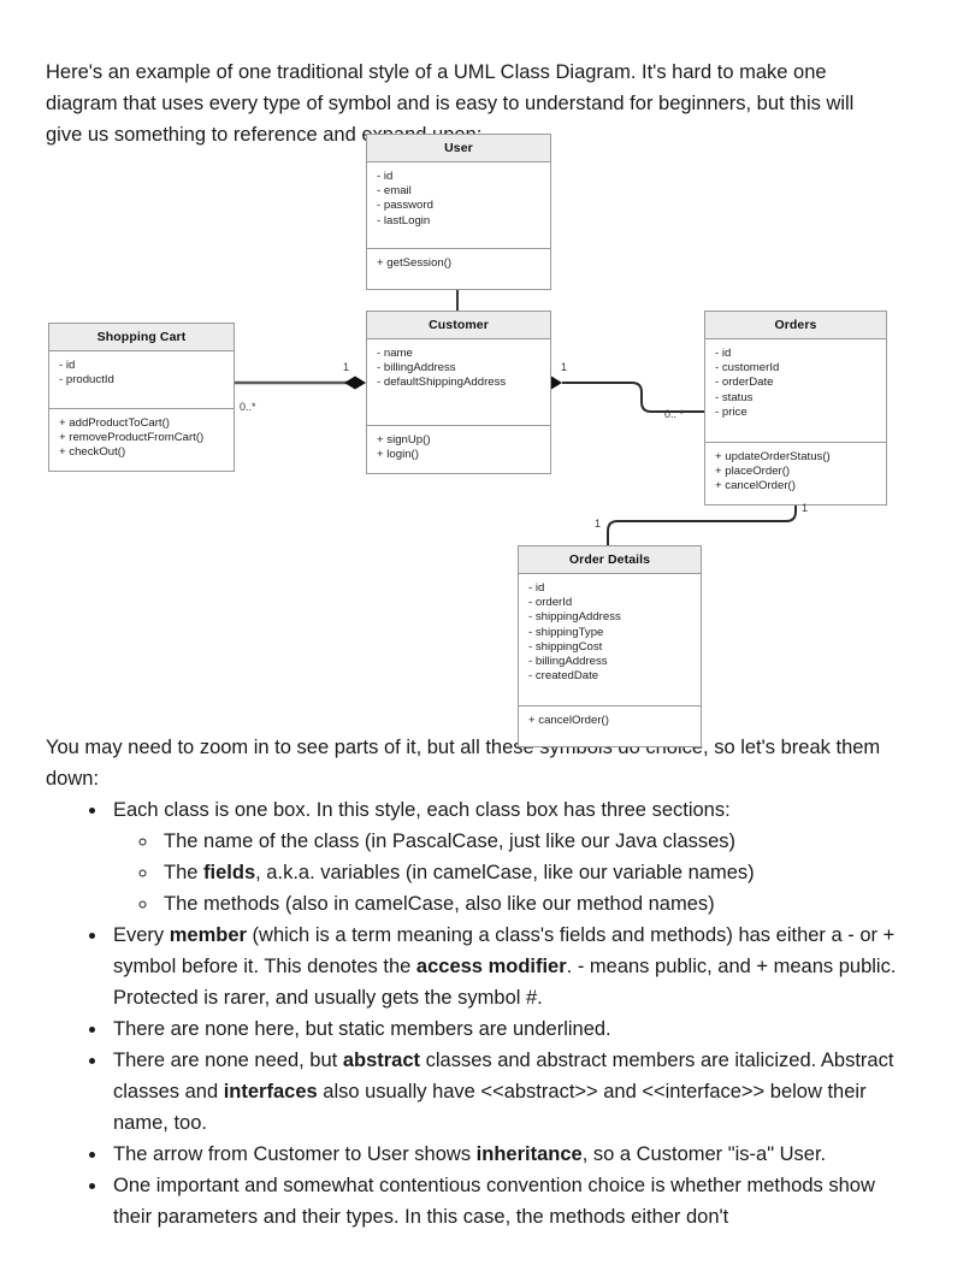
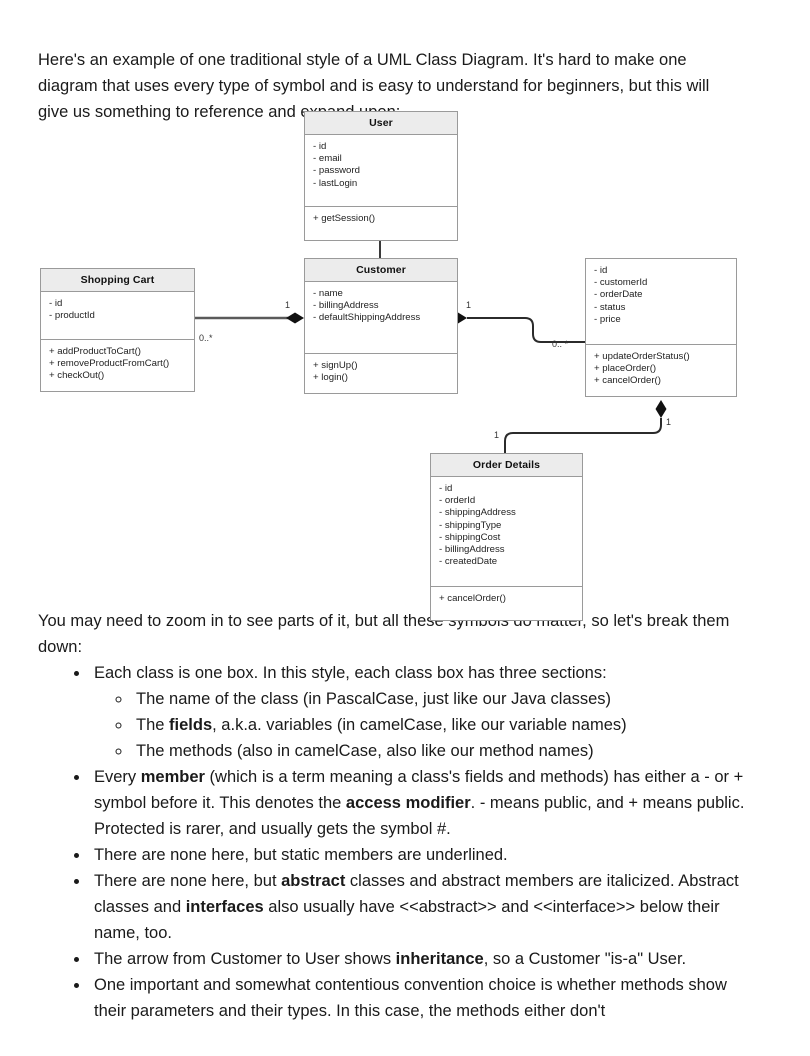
  Here's an example of one traditional style of a UML Class Diagram. It's hard to make one diagram that uses every type of symbol and is easy to understand for beginners, but this will give us something to reference and
  0..*
  1
  1
  0.. *
  1
  1
  User
  - id
  - email
  - password
  - lastLogin
  + getSession()
  Shopping Cart
  - id
  - productId
  + addProductToCart()
  + removeProductFromCart()
  + checkOut()
  Customer
  - name
  - billingAddress
  - defaultShippingAddress
  + signUp()
  + login()
- Orders
  - id
  - customerId
  - orderDate
  - status
  - price
  + updateOrderStatus()
  + placeOrder()
  + cancelOrder()
  Order Details
  - id
  - orderId
  - shippingAddress
  - shippingType
  - shippingCost
  - billingAddress
  - createdDate
  + cancelOrder()
- You may need to zoom in to see parts of it, but all these symbols do choice, so let's break them down:
+ You may need to zoom in to see parts of it, but all these symbols do matter, so let's break them down:
  Each class is one box. In this style, each class box has three sections:
  The name of the class (in PascalCase, just like our Java classes)
  The fields, a.k.a. variables (in camelCase, like our variable names)
  The methods (also in camelCase, also like our method names)
  Every member (which is a term meaning a class's fields and methods) has either a - or + symbol before it. This denotes the access modifier. - means public, and + means public. Protected is rarer, and usually gets the symbol #.
  There are none here, but static members are underlined.
- There are none need, but abstract classes and abstract members are italicized. Abstract classes and interfaces also usually have <<abstract>> and <<interface>> below their name, too.
+ There are none here, but abstract classes and abstract members are italicized. Abstract classes and interfaces also usually have <<abstract>> and <<interface>> below their name, too.
  The arrow from Customer to User shows inheritance, so a Customer "is-a" User.
  One important and somewhat contentious convention choice is whether methods show their parameters and their types. In this case, the methods either don't
